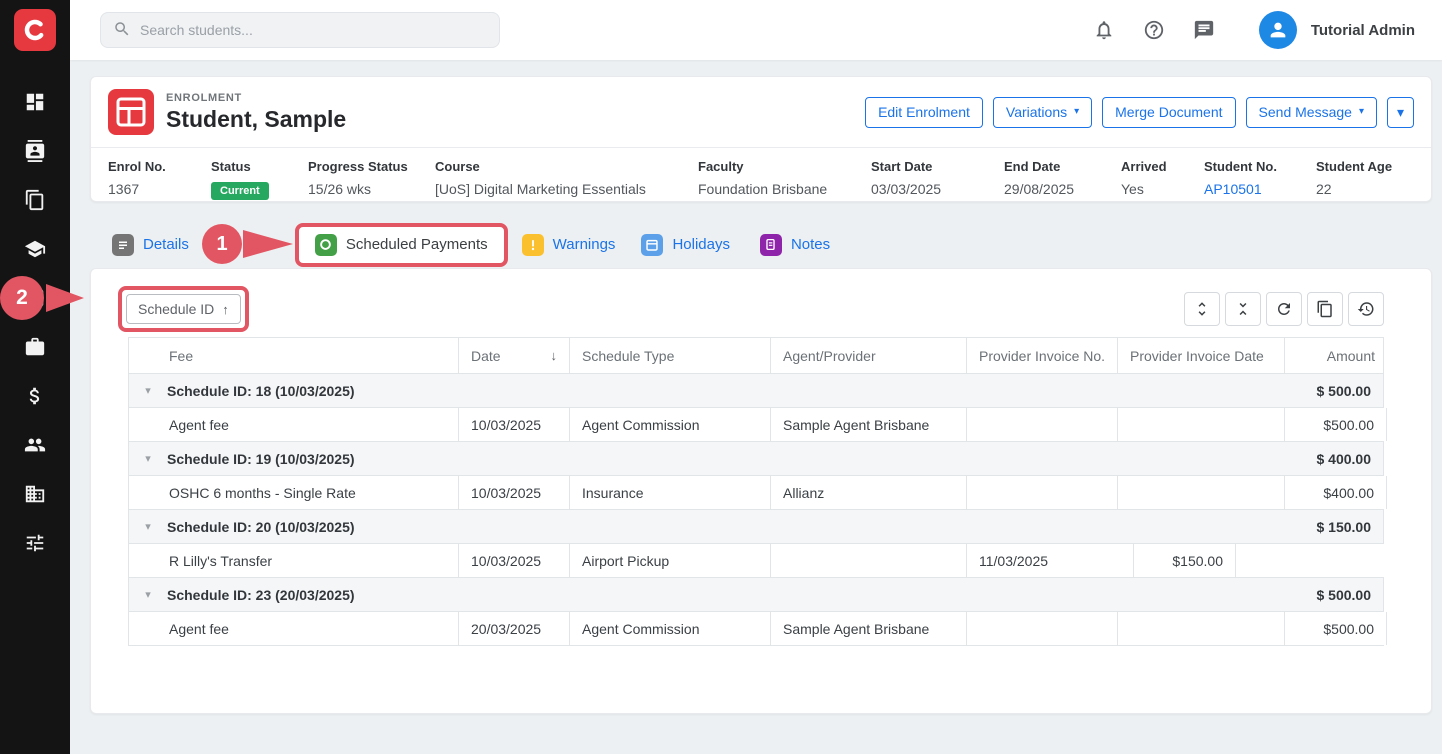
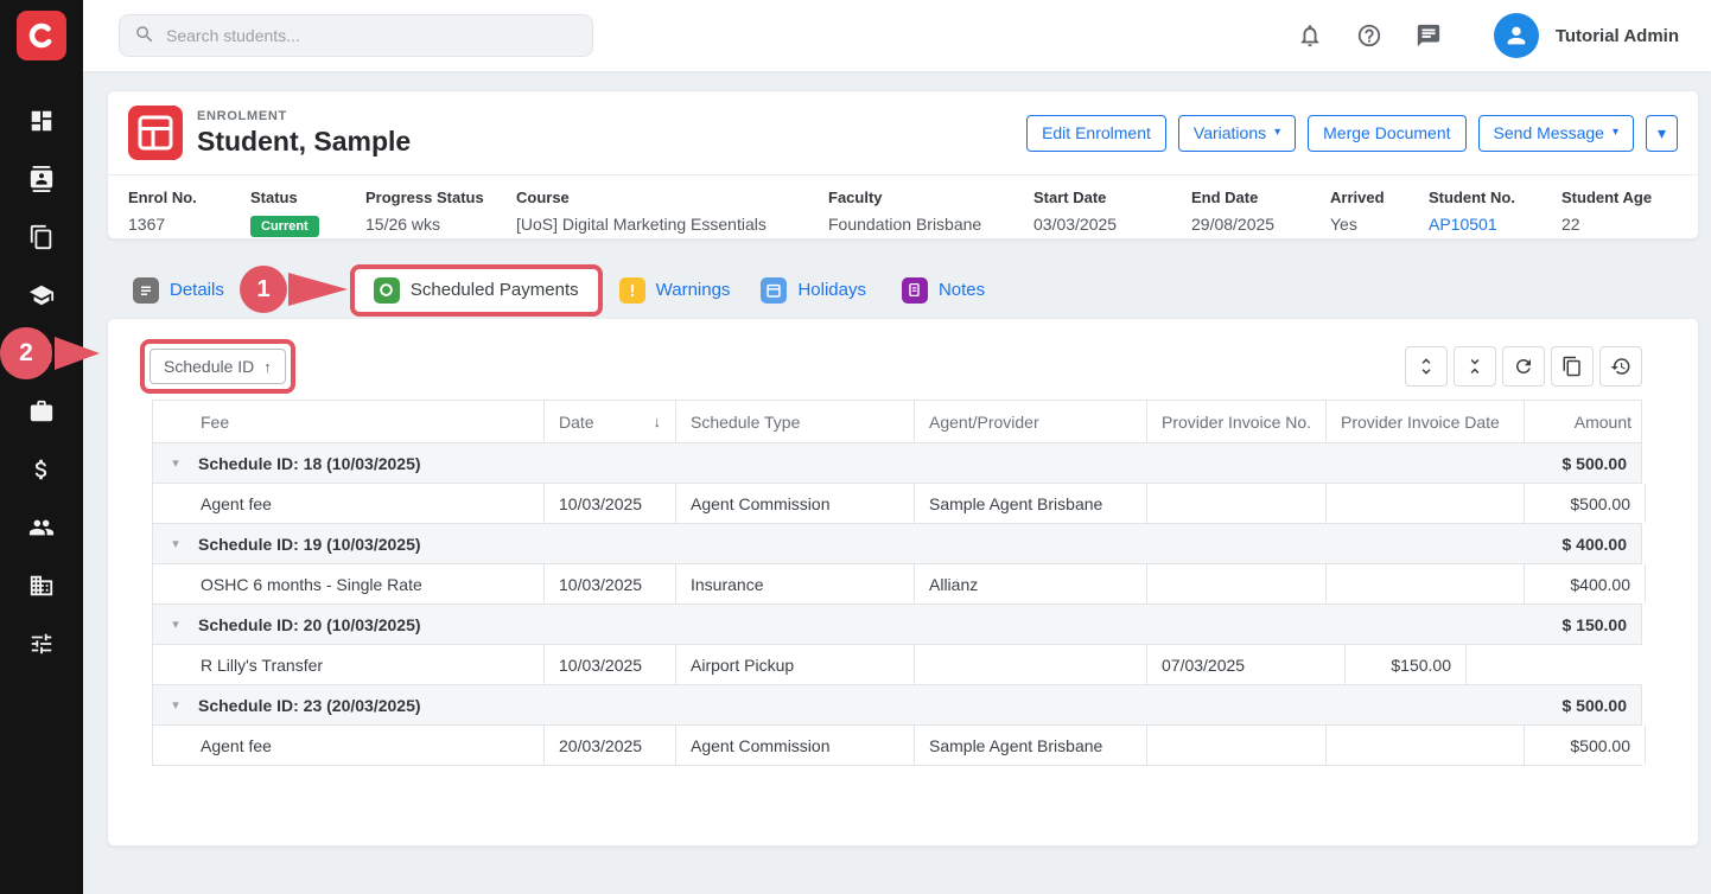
  Search students...
  Tutorial Admin
  ENROLMENT
  Student, Sample
  Edit Enrolment
  Variations
  ▾
  Merge Document
  Send Message
  ▾
  ▾
  Enrol No.
  1367
  Status
  Current
  Progress Status
  15/26 wks
  Course
  [UoS] Digital Marketing Essentials
  Faculty
  Foundation Brisbane
  Start Date
  03/03/2025
  End Date
  29/08/2025
  Arrived
  Yes
  Student No.
  AP10501
  Student Age
  22
  Details
  Scheduled Payments
  Warnings
  Holidays
  Notes
  Schedule ID
  ↑
  Fee
  Date
  ↓
  Schedule Type
  Agent/Provider
  Provider Invoice No.
  Provider Invoice Date
  Amount
  ▾
  Schedule ID: 18 (10/03/2025)
  $ 500.00
  Agent fee
  10/03/2025
  Agent Commission
  Sample Agent Brisbane
  $500.00
  ▾
  Schedule ID: 19 (10/03/2025)
  $ 400.00
  OSHC 6 months - Single Rate
  10/03/2025
  Insurance
  Allianz
  $400.00
  ▾
  Schedule ID: 20 (10/03/2025)
  $ 150.00
  R Lilly's Transfer
  10/03/2025
  Airport Pickup
- 11/03/2025
+ 07/03/2025
  $150.00
  ▾
  Schedule ID: 23 (20/03/2025)
  $ 500.00
  Agent fee
  20/03/2025
  Agent Commission
  Sample Agent Brisbane
  $500.00
  1
  2
